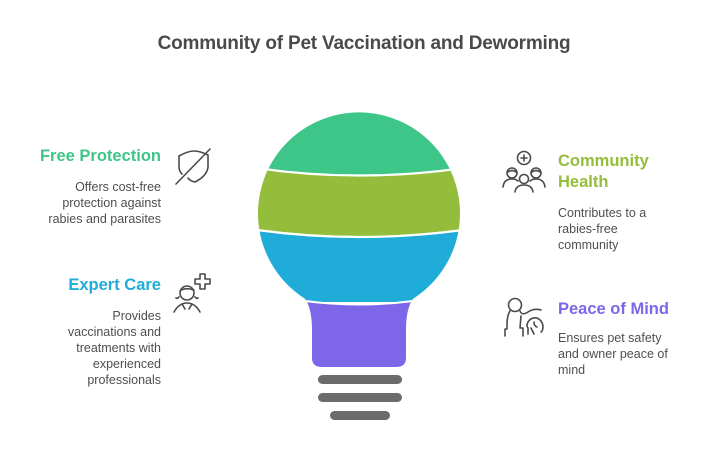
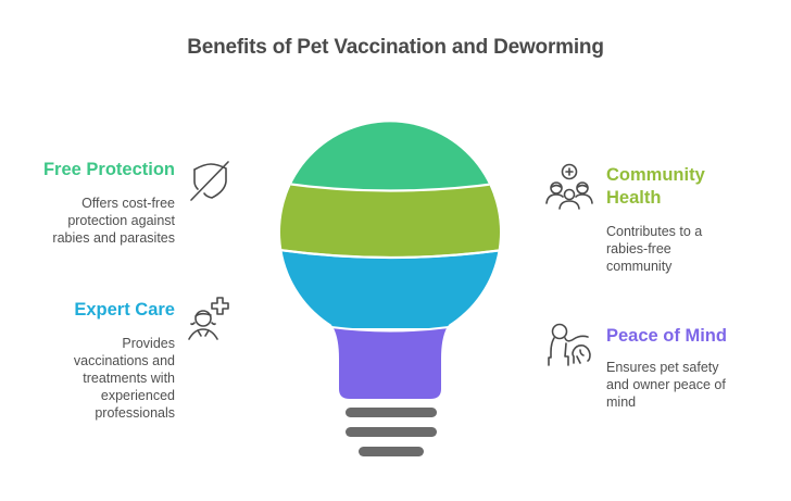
- Community of Pet Vaccination and Deworming
+ Benefits of Pet Vaccination and Deworming
  Free Protection
  Offers cost-free
  protection against
  rabies and parasites
  Expert Care
  Provides
  vaccinations and
  treatments with
  experienced
  professionals
  Community
  Health
  Contributes to a
  rabies-free
  community
  Peace of Mind
  Ensures pet safety
  and owner peace of
  mind
